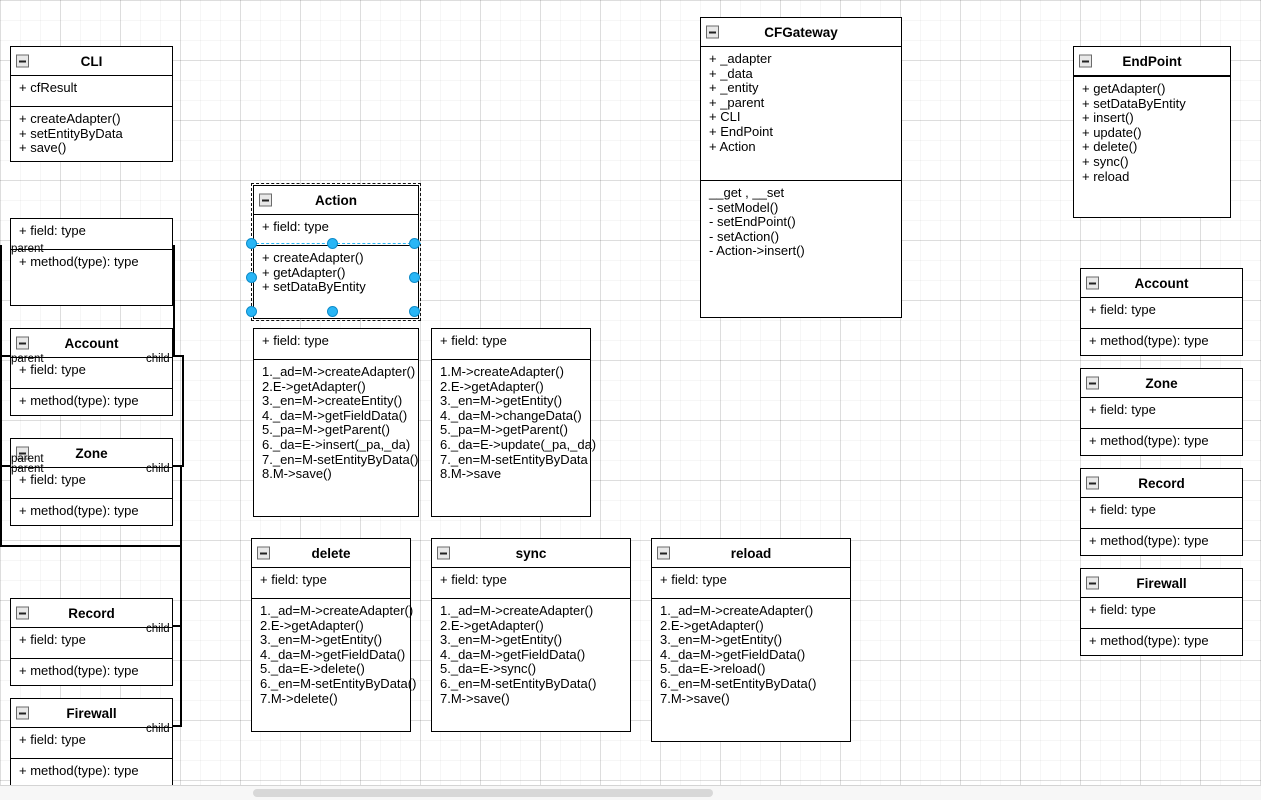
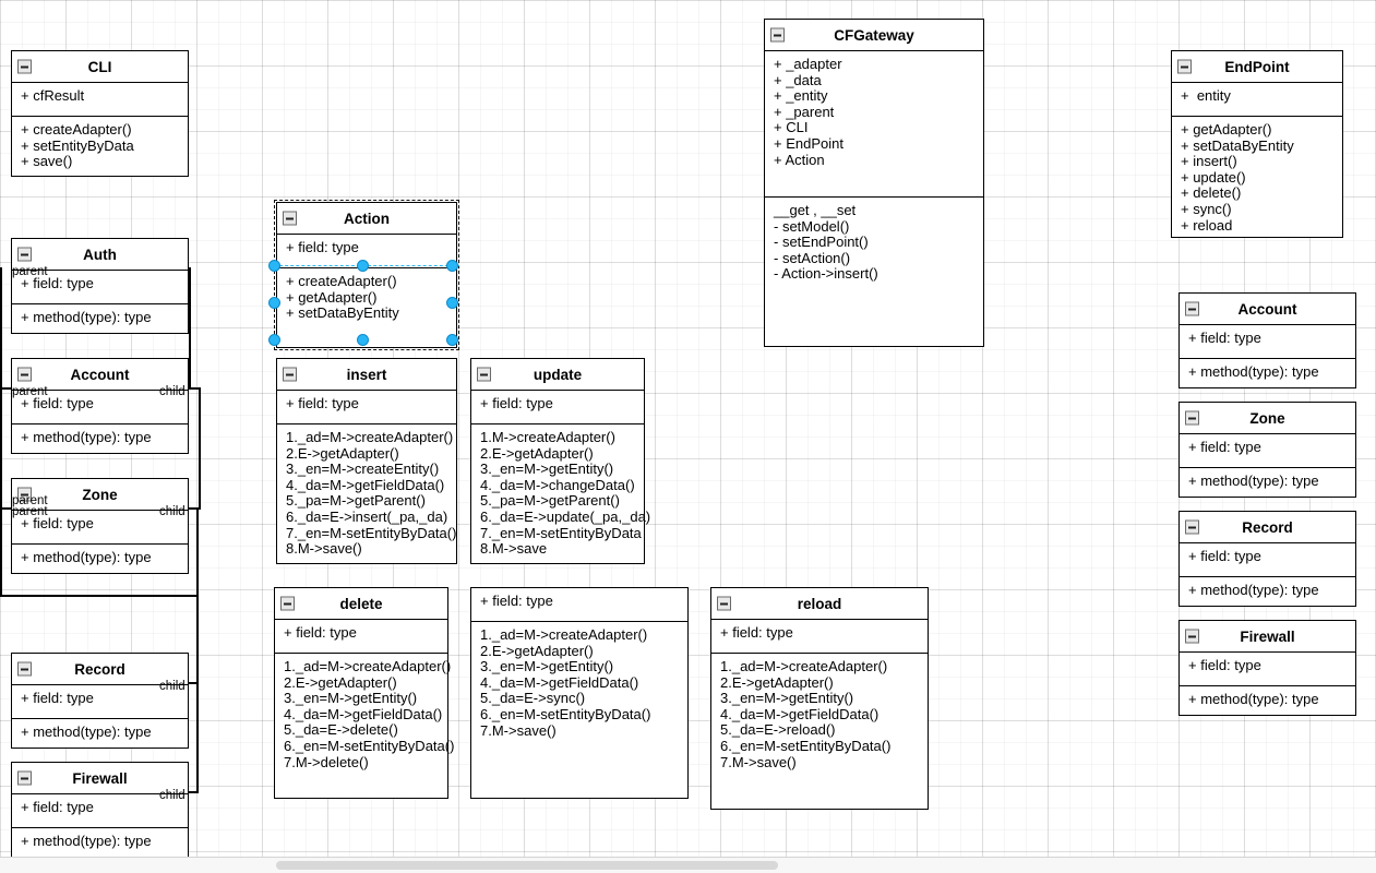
  parent
  parent
  child
  parent
  parent
  child
  child
  child
  CLI
  + cfResult
  + createAdapter()
  + setEntityByData
  + save()
+ Auth
  + field: type
  + method(type): type
  Account
  + field: type
  + method(type): type
  Zone
  + field: type
  + method(type): type
  Record
  + field: type
  + method(type): type
  Firewall
  + field: type
  + method(type): type
  Action
  + field: type
  + createAdapter()
  + getAdapter()
  + setDataByEntity
+ insert
  + field: type
  1._ad=M->createAdapter()
  2.E->getAdapter()
  3._en=M->createEntity()
  4._da=M->getFieldData()
  5._pa=M->getParent()
  6._da=E->insert(_pa,_da)
  7._en=M-setEntityByData()
  8.M->save()
+ update
  + field: type
  1.M->createAdapter()
  2.E->getAdapter()
  3._en=M->getEntity()
  4._da=M->changeData()
  5._pa=M->getParent()
  6._da=E->update(_pa,_da)
  7._en=M-setEntityByData
  8.M->save
  delete
  + field: type
  1._ad=M->createAdapter()
  2.E->getAdapter()
  3._en=M->getEntity()
  4._da=M->getFieldData()
  5._da=E->delete()
  6._en=M-setEntityByData()
  7.M->delete()
- sync
  + field: type
  1._ad=M->createAdapter()
  2.E->getAdapter()
  3._en=M->getEntity()
  4._da=M->getFieldData()
  5._da=E->sync()
  6._en=M-setEntityByData()
  7.M->save()
  reload
  + field: type
  1._ad=M->createAdapter()
  2.E->getAdapter()
  3._en=M->getEntity()
  4._da=M->getFieldData()
  5._da=E->reload()
  6._en=M-setEntityByData()
  7.M->save()
  CFGateway
  + _adapter
  + _data
  + _entity
  + _parent
  + CLI
  + EndPoint
  + Action
  __get , __set
  - setModel()
  - setEndPoint()
  - setAction()
  - Action->insert()
  EndPoint
+ + entity
  + getAdapter()
  + setDataByEntity
  + insert()
  + update()
  + delete()
  + sync()
  + reload
  Account
  + field: type
  + method(type): type
  Zone
  + field: type
  + method(type): type
  Record
  + field: type
  + method(type): type
  Firewall
  + field: type
  + method(type): type
